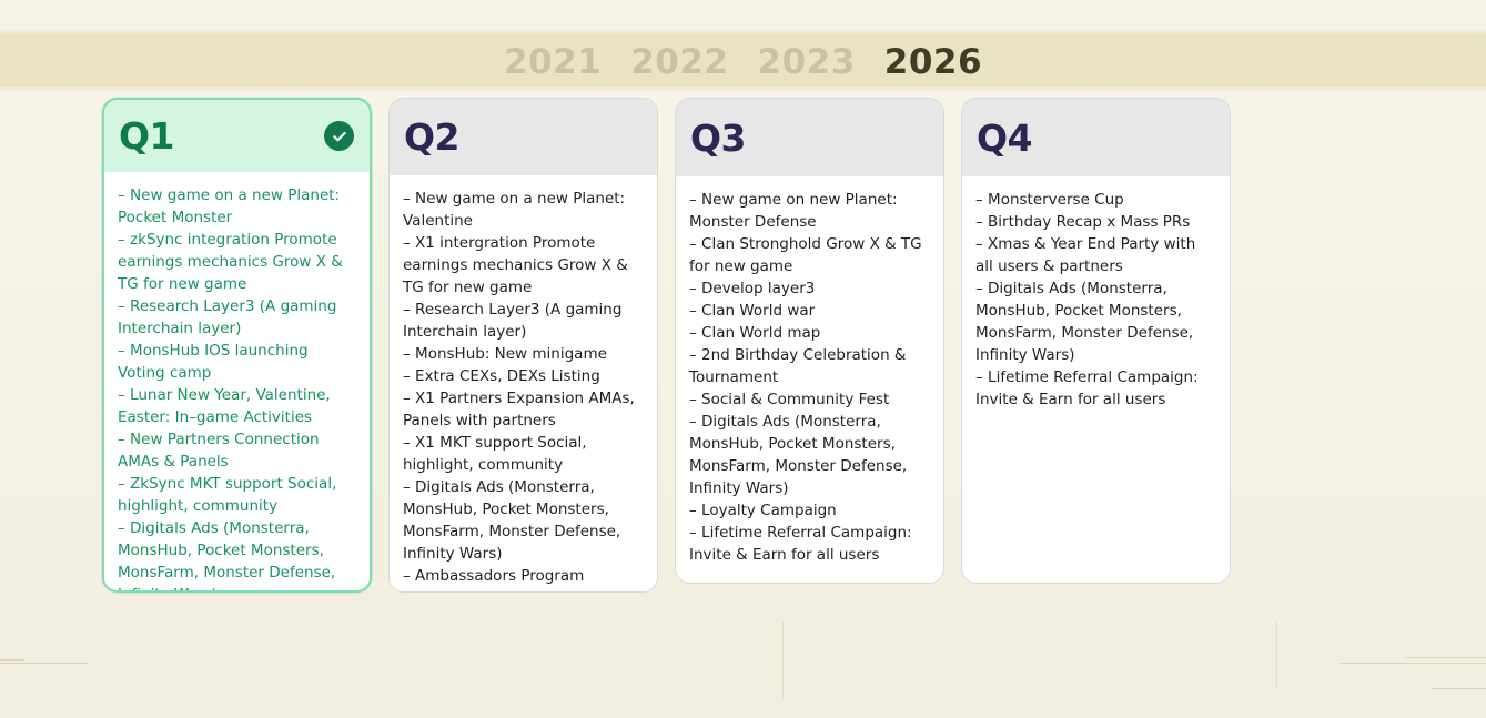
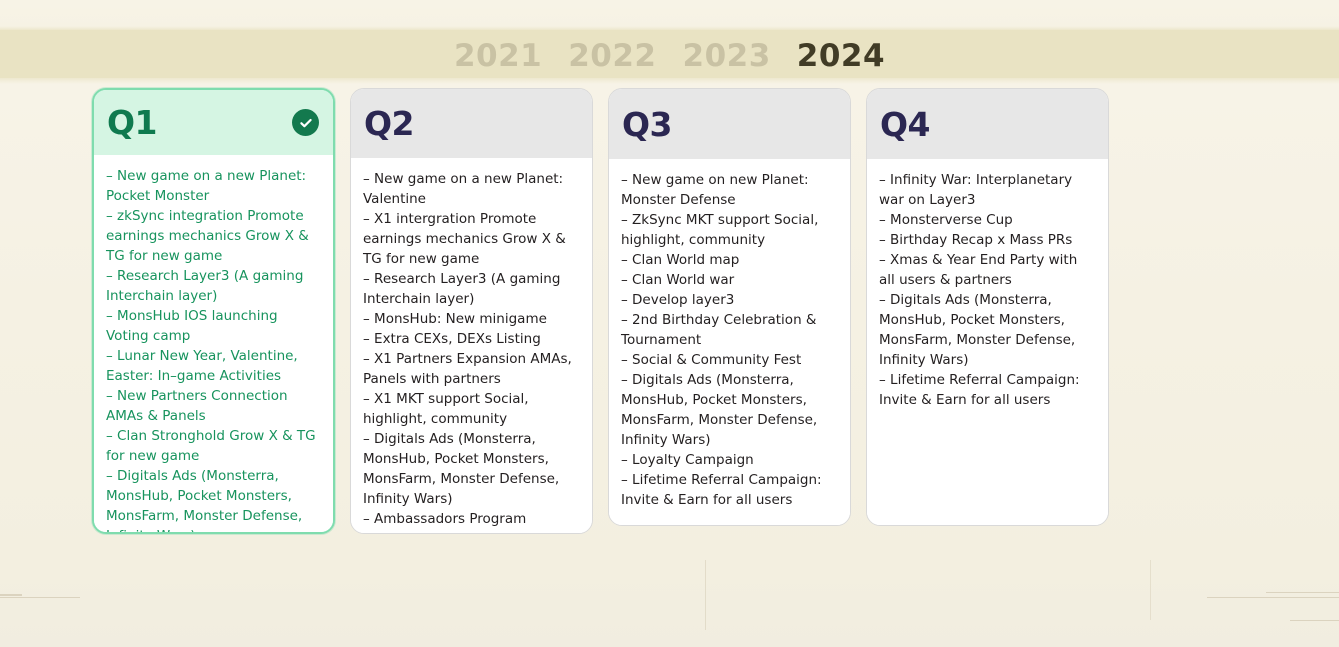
  2021
  2022
  2023
- 2026
+ 2024
  Q1
  – New game on a new Planet: Pocket Monster
  – zkSync integration Promote earnings mechanics Grow X & TG for new game
  – Research Layer3 (A gaming Interchain layer)
  – MonsHub IOS launching Voting camp
  – Lunar New Year, Valentine, Easter: In–game Activities
  – New Partners Connection AMAs & Panels
- – ZkSync MKT support Social, highlight, community
+ – Clan Stronghold Grow X & TG for new game
  – Digitals Ads (Monsterra, MonsHub, Pocket Monsters, MonsFarm, Monster Defense,
  Q2
  – New game on a new Planet: Valentine
  – X1 intergration Promote earnings mechanics Grow X & TG for new game
  – Research Layer3 (A gaming Interchain layer)
  – MonsHub: New minigame
  – Extra CEXs, DEXs Listing
  – X1 Partners Expansion AMAs, Panels with partners
  – X1 MKT support Social, highlight, community
  – Digitals Ads (Monsterra, MonsHub, Pocket Monsters, MonsFarm, Monster Defense, Infinity Wars)
  – Ambassadors Program
  Q3
  – New game on new Planet: Monster Defense
- – Clan Stronghold Grow X & TG for new game
+ – ZkSync MKT support Social, highlight, community
- – Develop layer3
+ – Clan World map
  – Clan World war
- – Clan World map
+ – Develop layer3
  – 2nd Birthday Celebration & Tournament
  – Social & Community Fest
  – Digitals Ads (Monsterra, MonsHub, Pocket Monsters, MonsFarm, Monster Defense, Infinity Wars)
  – Loyalty Campaign
  – Lifetime Referral Campaign: Invite & Earn for all users
  Q4
+ – Infinity War: Interplanetary war on Layer3
  – Monsterverse Cup
  – Birthday Recap x Mass PRs
  – Xmas & Year End Party with all users & partners
  – Digitals Ads (Monsterra, MonsHub, Pocket Monsters, MonsFarm, Monster Defense, Infinity Wars)
  – Lifetime Referral Campaign: Invite & Earn for all users
